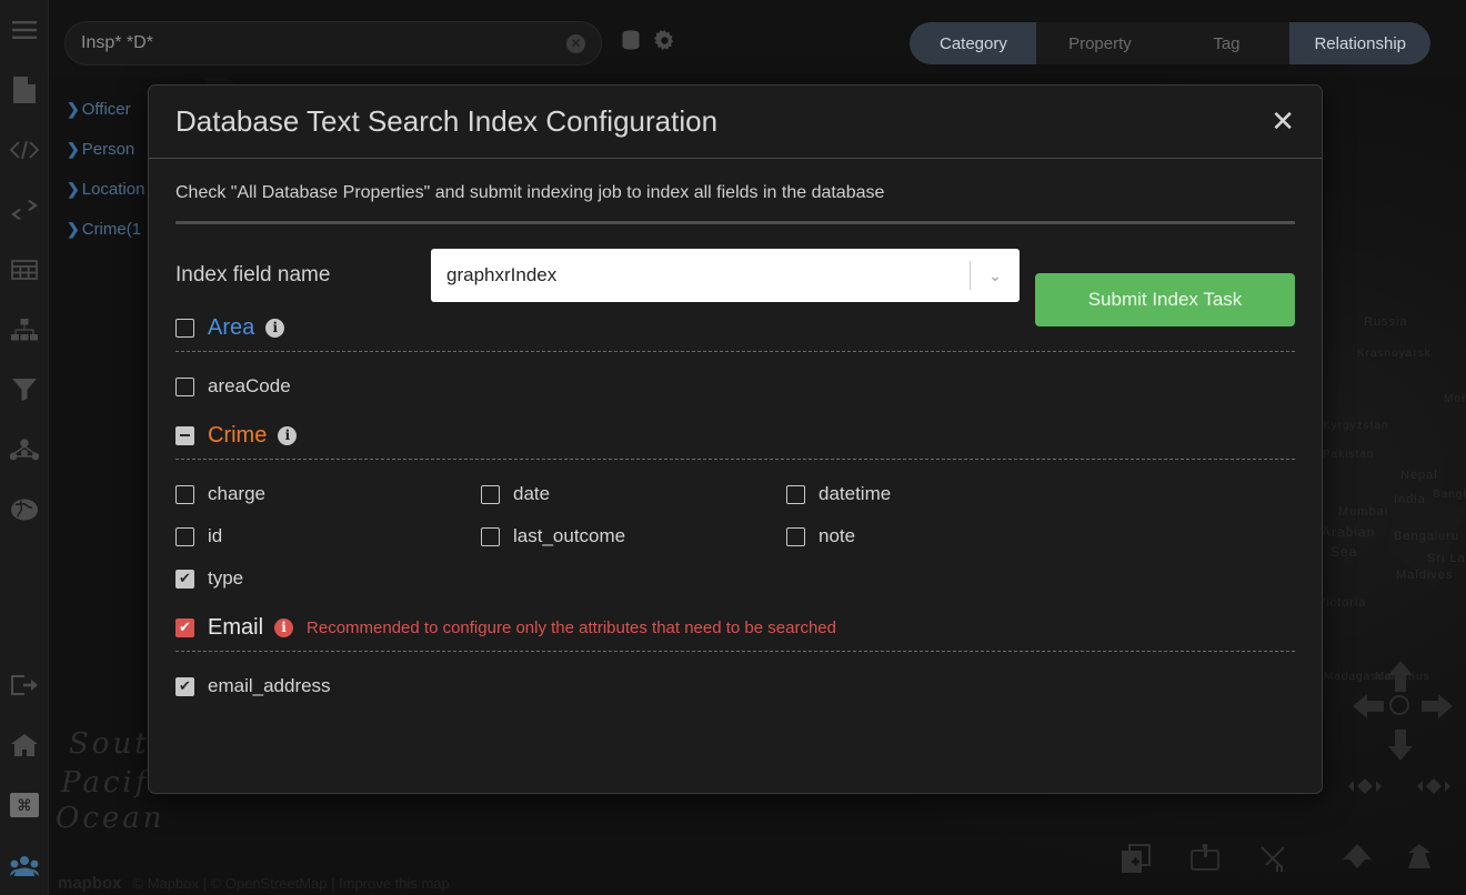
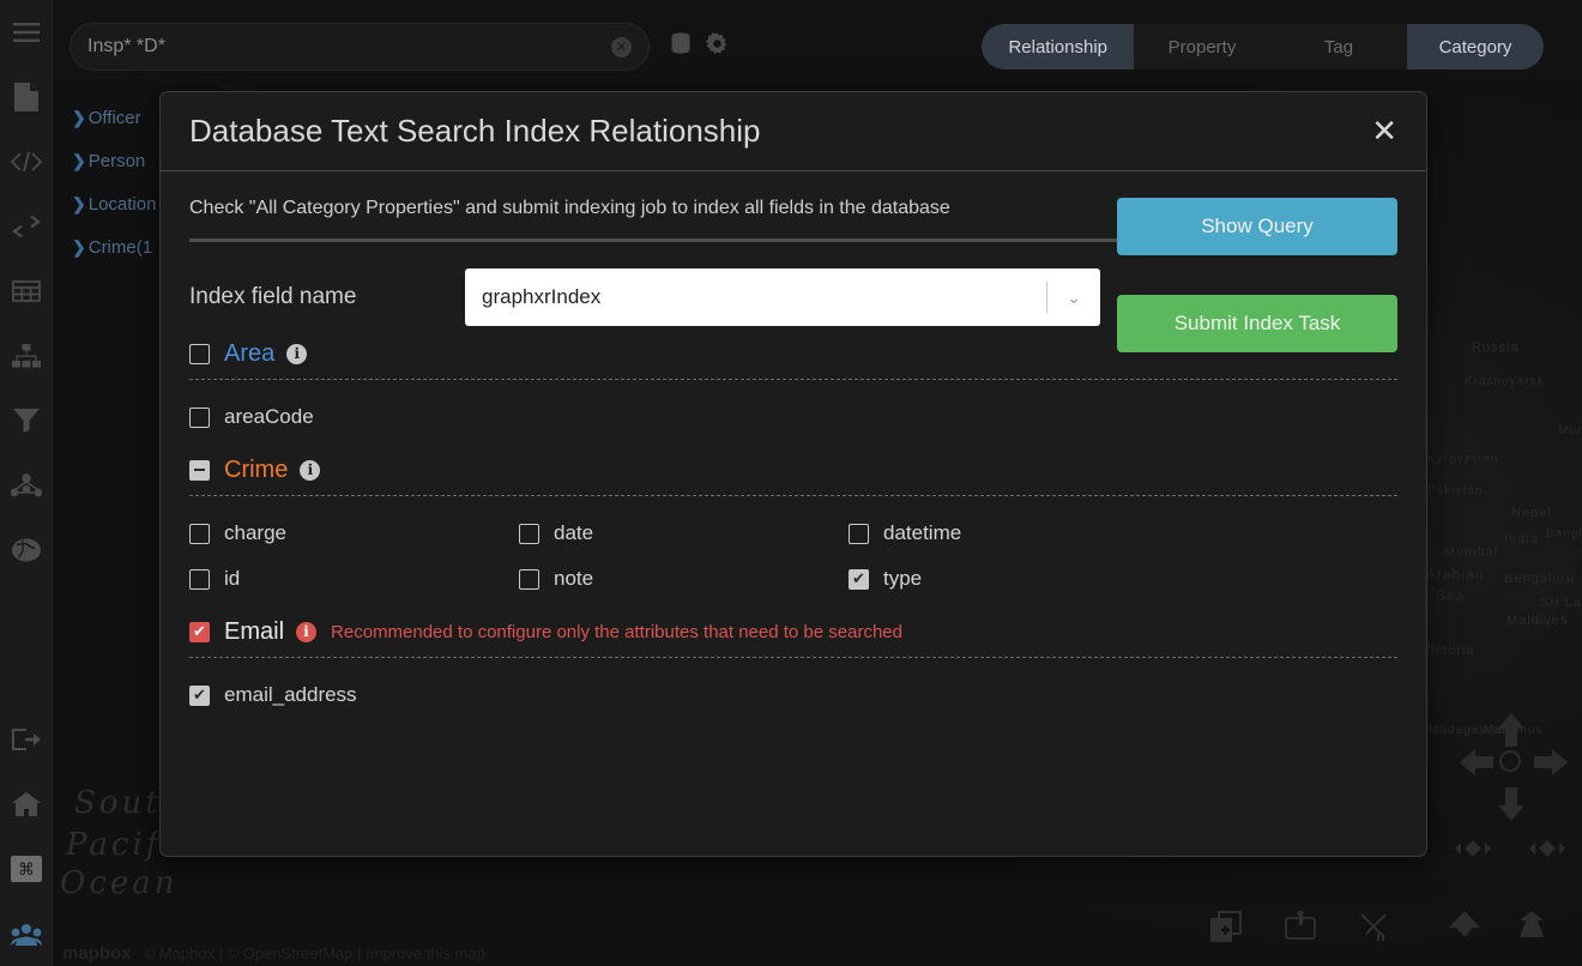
  Sout
  Pacif
  Ocean
  Arabian
  Madagascar
  Maitius
  ⌘
  Insp* *D*
  ✕
- Category
+ Relationship
  Property
  Tag
- Relationship
+ Category
  ❯
  Officer
  ❯
  Person
  ❯
  Location
  ❯
  Crime(1
- Database Text Search Index Configuration
+ Database Text Search Index Relationship
  ✕
- Check "All Database Properties" and submit indexing job to index all fields in the database
+ Check "All Category Properties" and submit indexing job to index all fields in the database
  Index field name
  graphxrIndex
  ⌄
+ Show Query
  Submit Index Task
  Area
  i
  areaCode
  Crime
  i
  charge
  date
  datetime
  id
- last_outcome
  note
  ✔
  type
  ✔
  Email
  i
  Recommended to configure only the attributes that need to be searched
  ✔
  email_address
